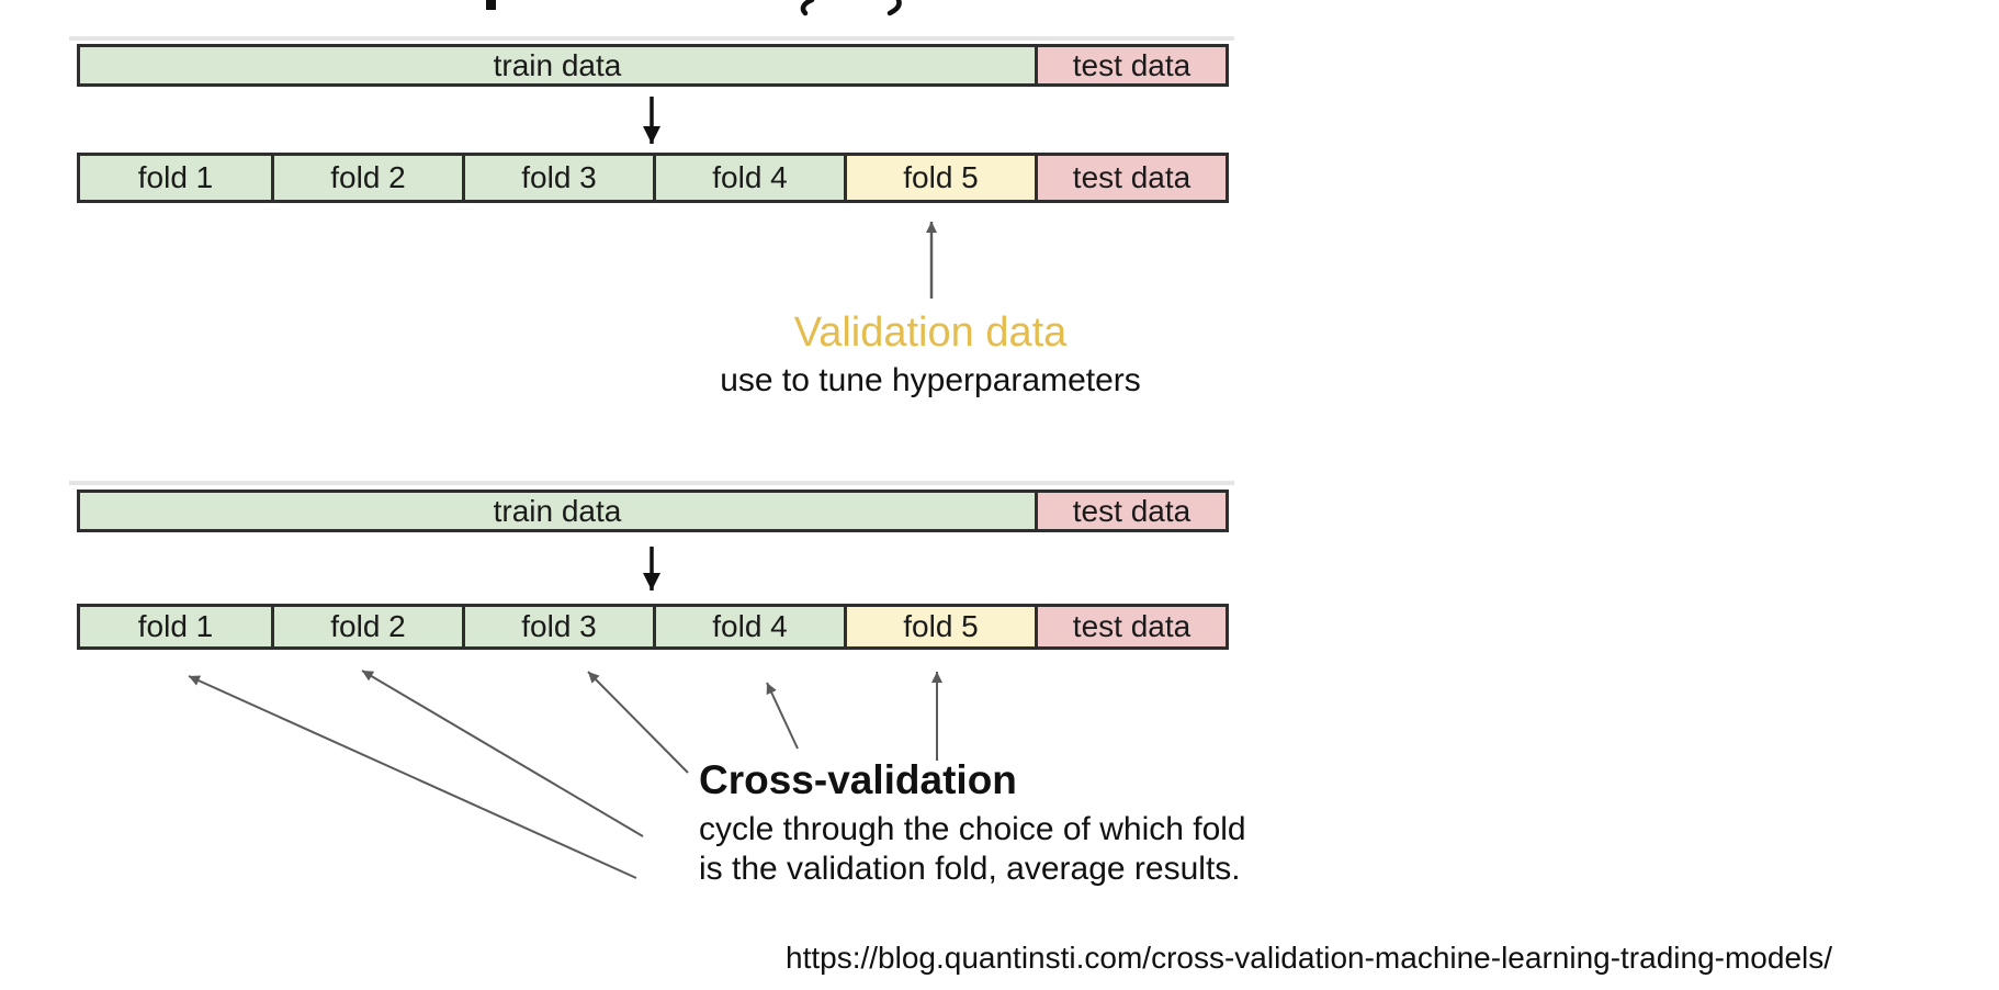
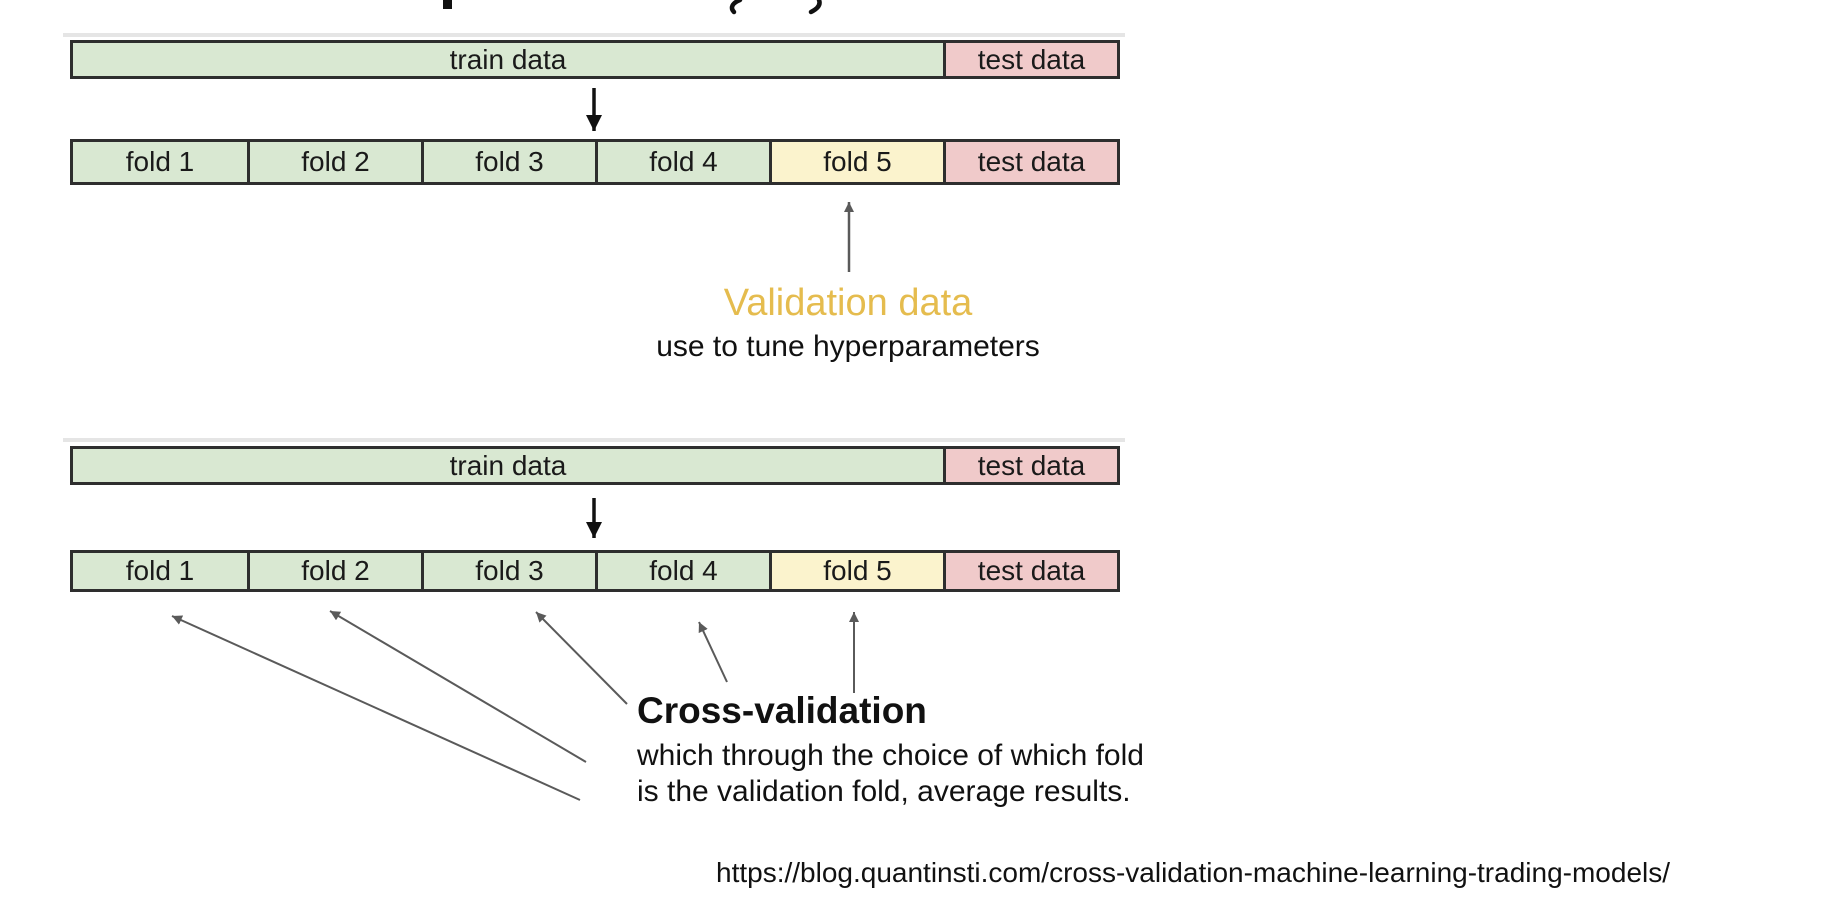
  train data
  test data
  fold 1
  fold 2
  fold 3
  fold 4
  fold 5
  test data
  Validation data
  use to tune hyperparameters
  train data
  test data
  fold 1
  fold 2
  fold 3
  fold 4
  fold 5
  test data
  Cross-validation
- cycle through the choice of which fold
+ which through the choice of which fold
  is the validation fold, average results.
  https://blog.quantinsti.com/cross-validation-machine-learning-trading-models/
